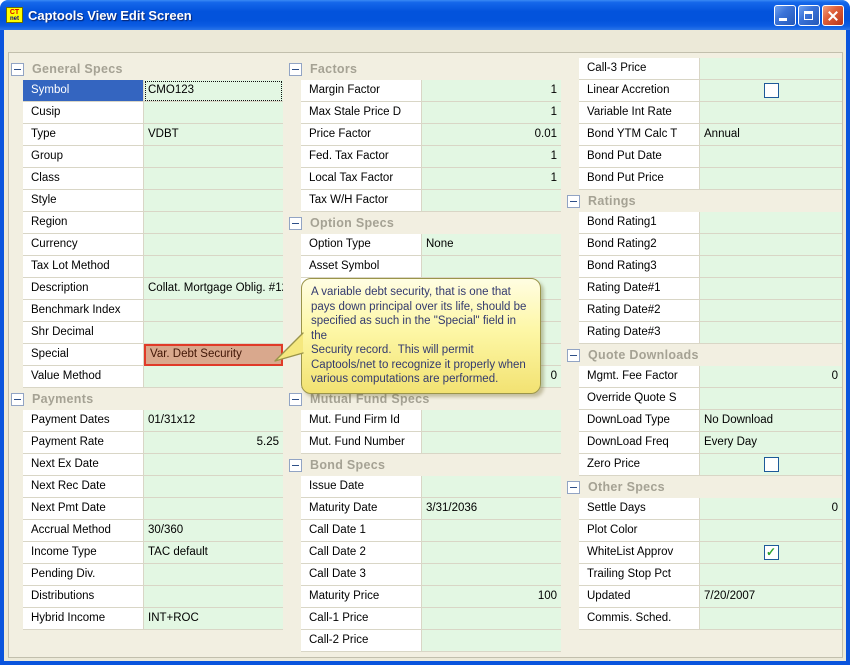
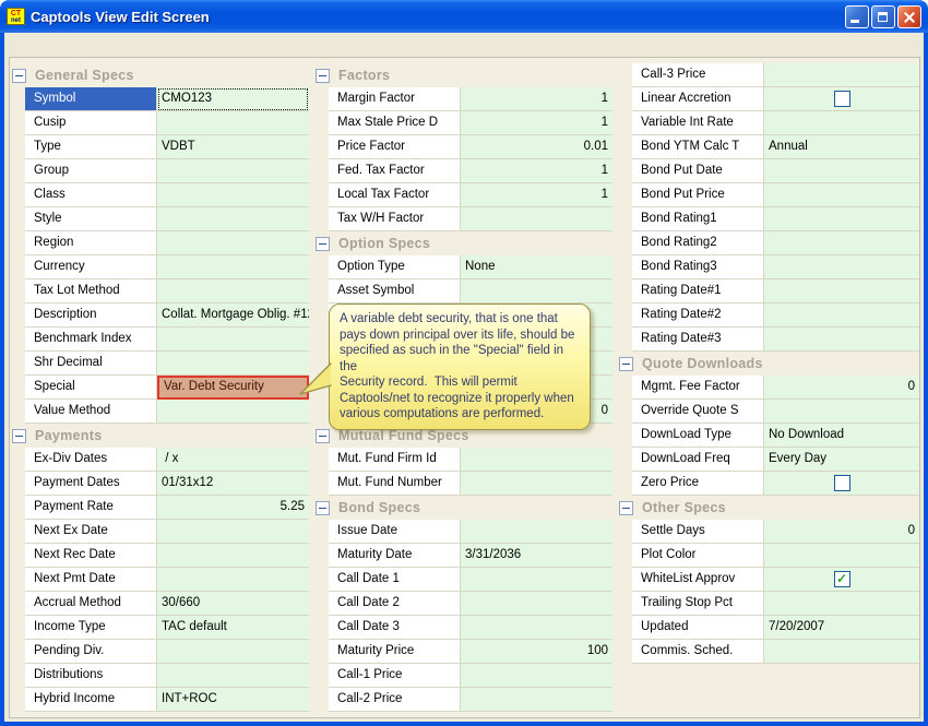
  Captools View Edit Screen
  General Specs
  Symbol
  CMO123
  Cusip
  Type
  VDBT
  Group
  Class
  Style
  Region
  Currency
  Tax Lot Method
  Description
  Collat. Mortgage Oblig. #1
  Benchmark Index
  Shr Decimal
  Special
  Var. Debt Security
  Value Method
  Payments
+ Ex-Div Dates
+ / x
  Payment Dates
  01/31x12
  Payment Rate
  5.25
  Next Ex Date
  Next Rec Date
  Next Pmt Date
  Accrual Method
- 30/360
+ 30/660
  Income Type
  TAC default
  Pending Div.
  Distributions
  Hybrid Income
  INT+ROC
  Factors
  Margin Factor
  1
  Max Stale Price D
  1
  Price Factor
  0.01
  Fed. Tax Factor
  1
  Local Tax Factor
  1
  Tax W/H Factor
  Option Specs
  Option Type
  None
  Asset Symbol
  0
  Mutual Fund Specs
  Mut. Fund Firm Id
  Mut. Fund Number
  Bond Specs
  Issue Date
  Maturity Date
  3/31/2036
  Call Date 1
  Call Date 2
  Call Date 3
  Maturity Price
  100
  Call-1 Price
  Call-2 Price
  Call-3 Price
  Linear Accretion
  Variable Int Rate
  Bond YTM Calc T
  Annual
  Bond Put Date
  Bond Put Price
- Ratings
  Bond Rating1
  Bond Rating2
  Bond Rating3
  Rating Date#1
  Rating Date#2
  Rating Date#3
  Quote Downloads
  Mgmt. Fee Factor
  0
  Override Quote S
  DownLoad Type
  No Download
  DownLoad Freq
  Every Day
  Zero Price
  Other Specs
  Settle Days
  0
  Plot Color
  WhiteList Approv
  ✓
  Trailing Stop Pct
  Updated
  7/20/2007
  Commis. Sched.
  A variable debt security, that is one that
  pays down principal over its life, should be
  specified as such in the "Special" field in the
  Security record. This will permit
  Captools/net to recognize it properly when
  various computations are performed.
